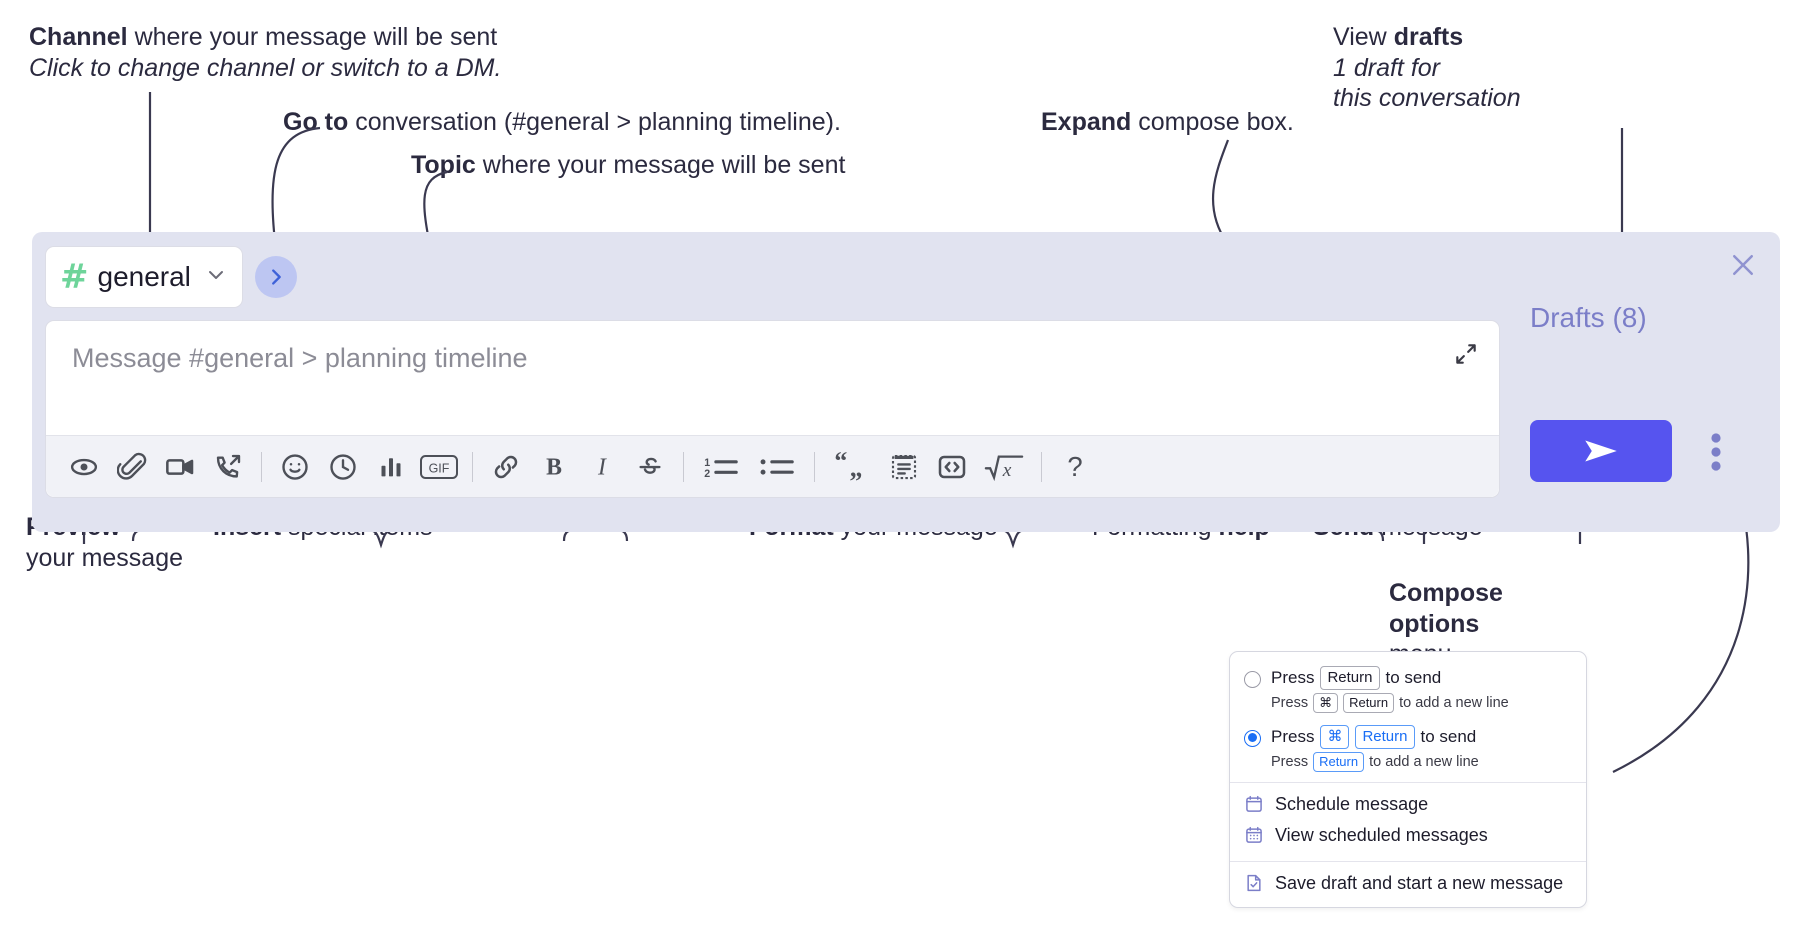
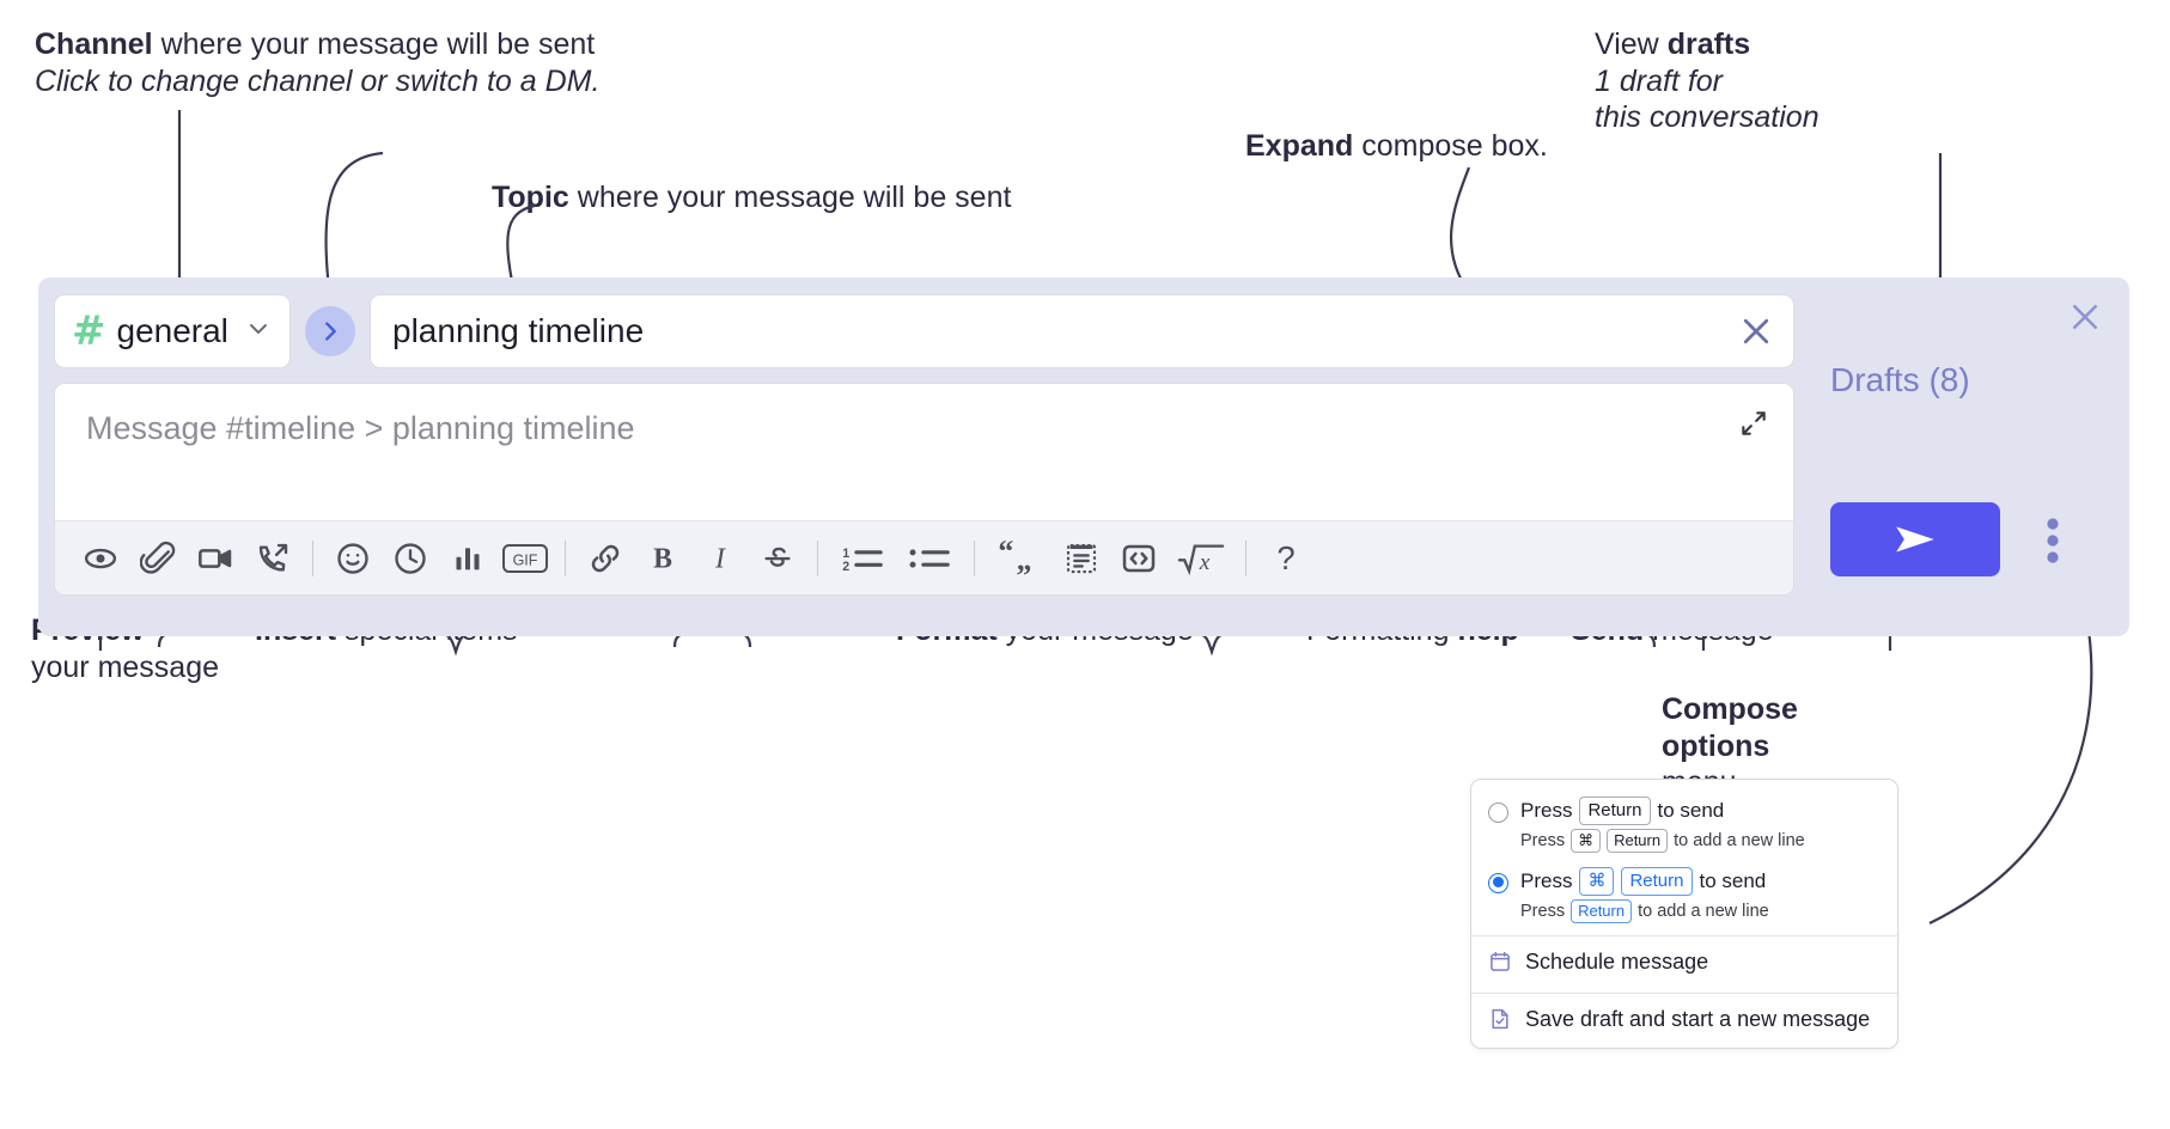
  Channel where your message will be sent
  Click to change channel or switch to a DM.
- Go to conversation (#general > planning timeline).
  Topic where your message will be sent
  Expand compose box.
  View drafts
  1 draft for
  this conversation
  your message
  Compose
  options
  #
  general
+ planning timeline
- Message #general > planning timeline
+ Message #timeline > planning timeline
  GIF
  B
  I
  1
  2
  “
  „
  x
  ?
  Drafts (8)
  Press
  Return
  to send
  Press
  ⌘
  Return
  to add a new line
  Press
  ⌘
  Return
  to send
  Press
  Return
  to add a new line
  Schedule message
- View scheduled messages
  Save draft and start a new message
